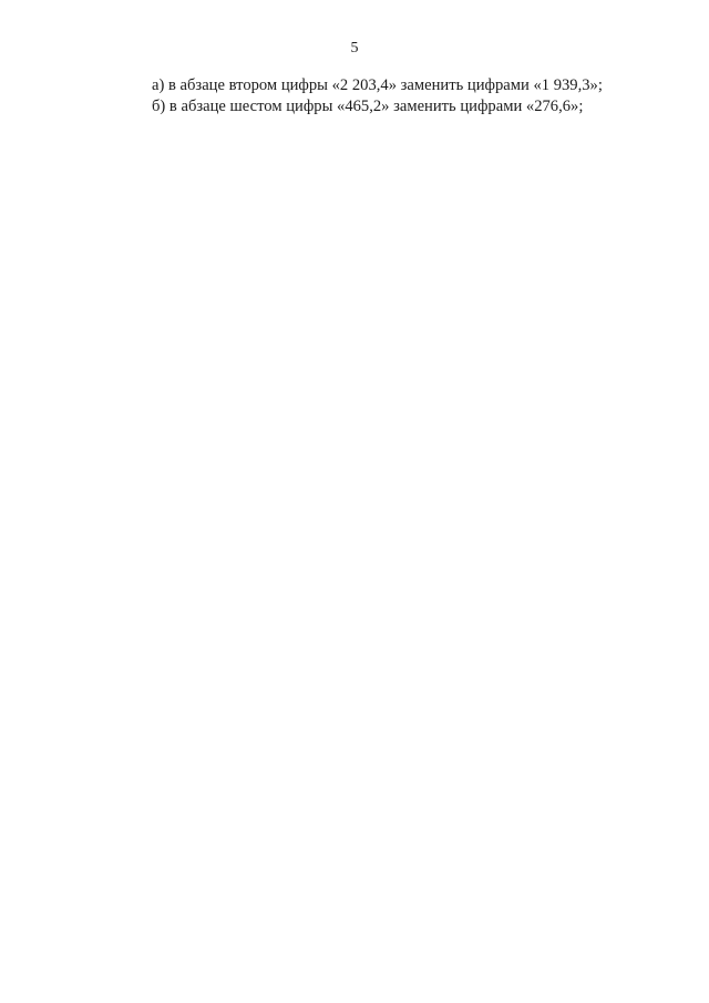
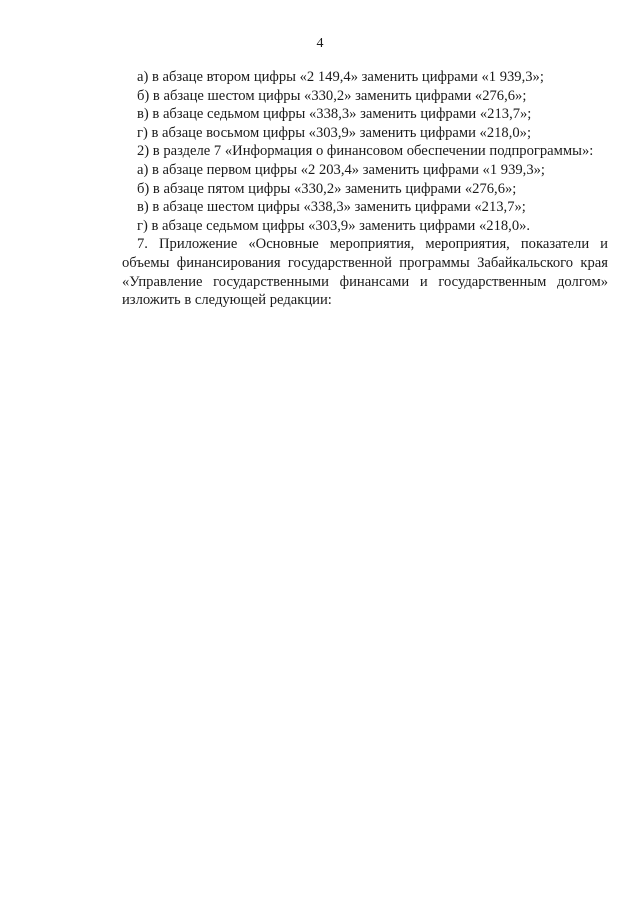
- 5
+ 4
- а) в абзаце втором цифры «2 203,4» заменить цифрами «1 939,3»;
+ а) в абзаце втором цифры «2 149,4» заменить цифрами «1 939,3»;
- б) в абзаце шестом цифры «465,2» заменить цифрами «276,6»;
+ б) в абзаце шестом цифры «330,2» заменить цифрами «276,6»;
+ в) в абзаце седьмом цифры «338,3» заменить цифрами «213,7»;
+ г) в абзаце восьмом цифры «303,9» заменить цифрами «218,0»;
+ 2) в разделе 7 «Информация о финансовом обеспечении подпрограммы»:
+ а) в абзаце первом цифры «2 203,4» заменить цифрами «1 939,3»;
+ б) в абзаце пятом цифры «330,2» заменить цифрами «276,6»;
+ в) в абзаце шестом цифры «338,3» заменить цифрами «213,7»;
+ г) в абзаце седьмом цифры «303,9» заменить цифрами «218,0».
+ 7. Приложение «Основные мероприятия, мероприятия, показатели и объемы финансирования государственной программы Забайкальского края «Управление государственными финансами и государственным долгом» изложить в следующей редакции:
